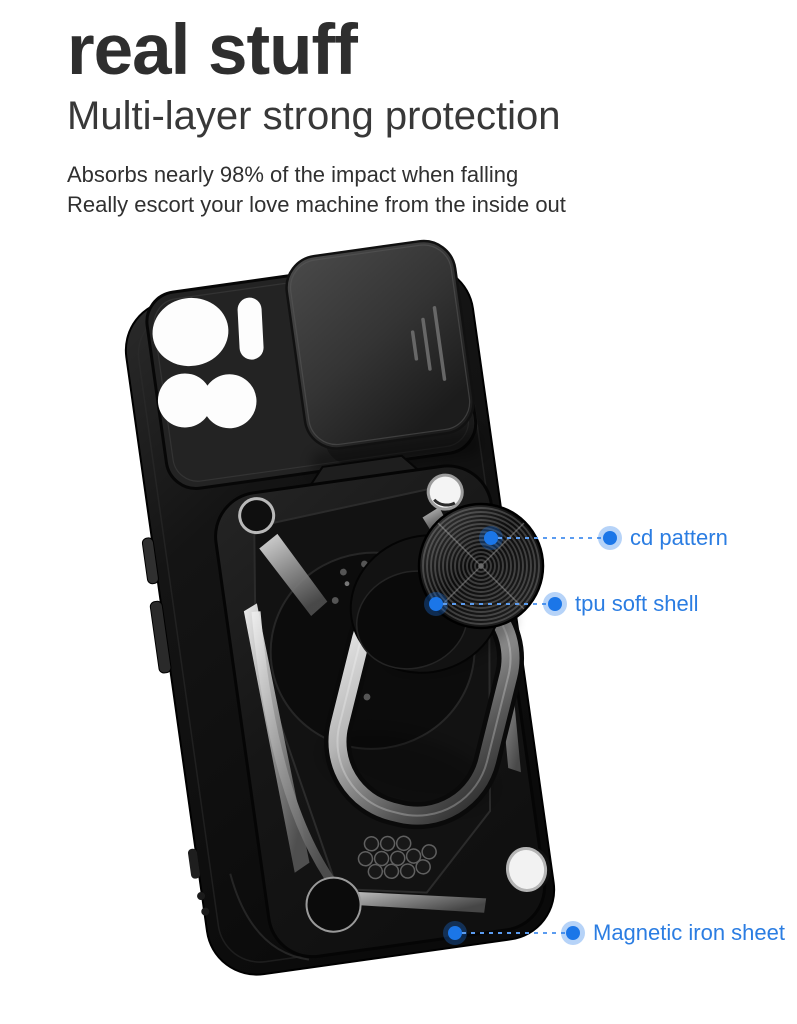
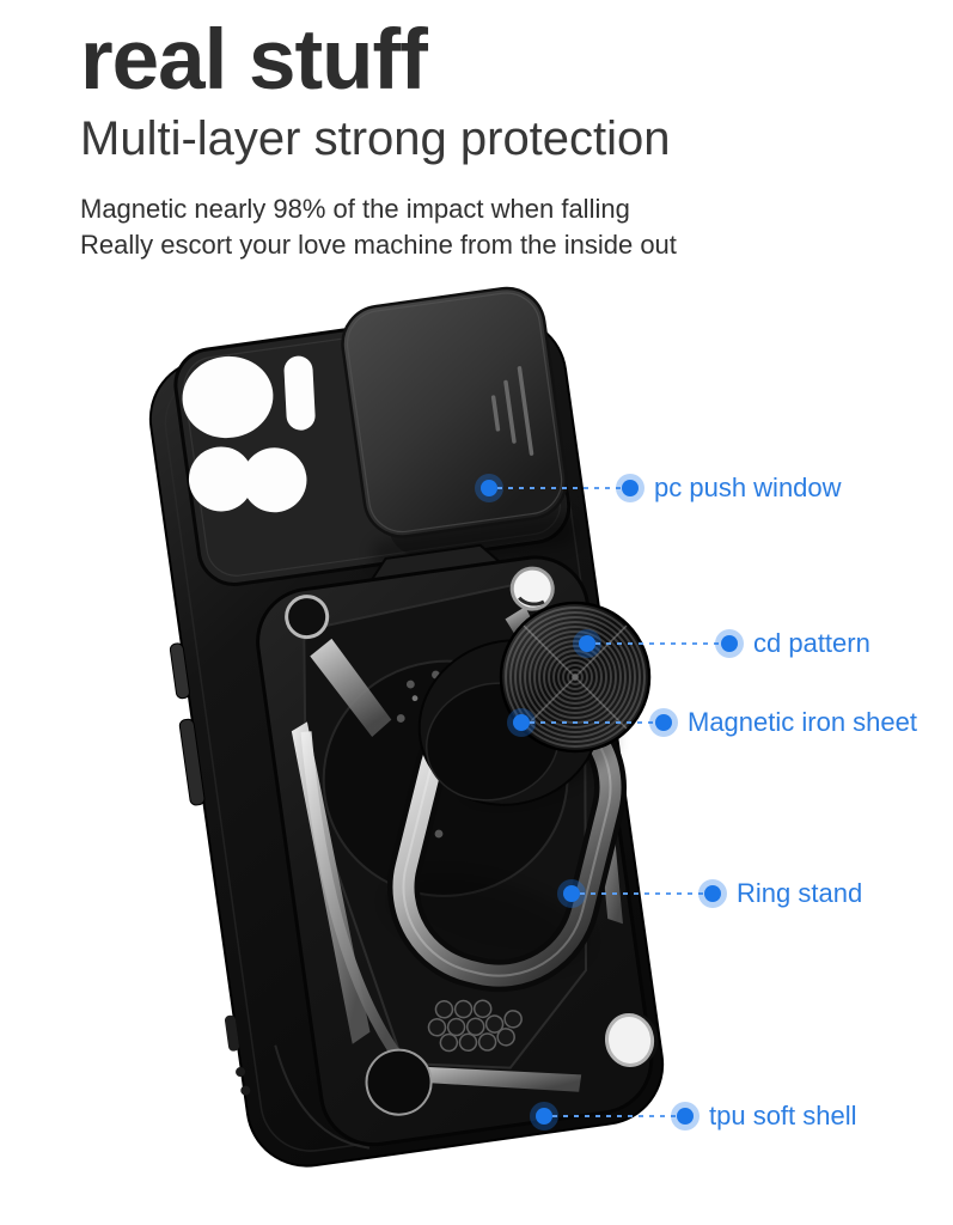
  real stuff
  Multi-layer strong protection
- Absorbs nearly 98% of the impact when falling
+ Magnetic nearly 98% of the impact when falling
  Really escort your love machine from the inside out
+ pc push window
  cd pattern
- tpu soft shell
+ Magnetic iron sheet
+ Ring stand
- Magnetic iron sheet
+ tpu soft shell
